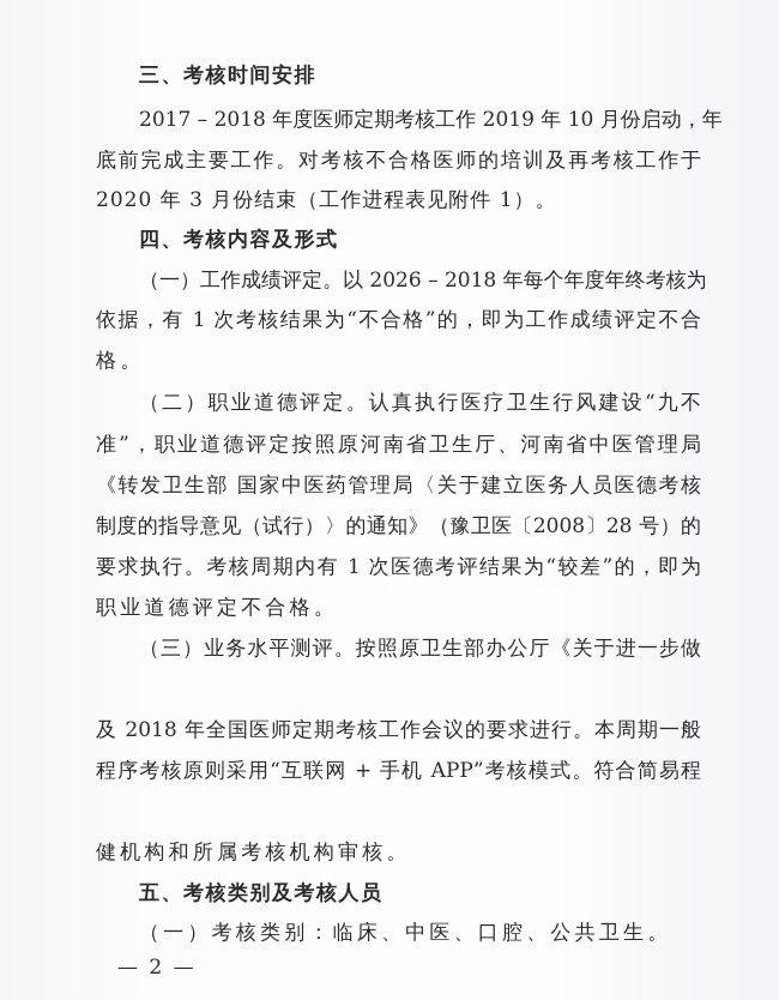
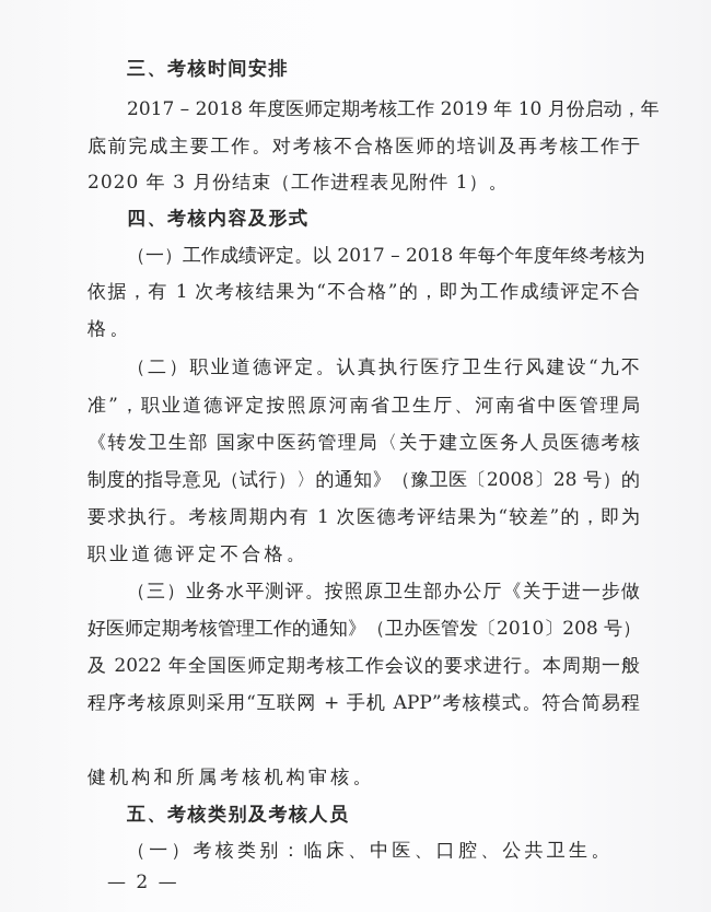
  三、考核时间安排
  2017 – 2018 年度医师定期考核工作 2019 年 10 月份启动，年
  底前完成主要工作。对考核不合格医师的培训及再考核工作于
  2020 年 3 月份结束（工作进程表见附件 1）。
  四、考核内容及形式
- （一）工作成绩评定。以 2026 – 2018 年每个年度年终考核为
+ （一）工作成绩评定。以 2017 – 2018 年每个年度年终考核为
  依据，有 1 次考核结果为“不合格”的，即为工作成绩评定不合
  格。
  （二）职业道德评定。认真执行医疗卫生行风建设“九不
  准”，职业道德评定按照原河南省卫生厅、河南省中医管理局
  《转发卫生部 国家中医药管理局〈关于建立医务人员医德考核
  制度的指导意见（试行）〉的通知》（豫卫医〔2008〕28 号）的
  要求执行。考核周期内有 1 次医德考评结果为“较差”的，即为
  职业道德评定不合格。
  （三）业务水平测评。按照原卫生部办公厅《关于进一步做
+ 好医师定期考核管理工作的通知》（卫办医管发〔2010〕208 号）
- 及 2018 年全国医师定期考核工作会议的要求进行。本周期一般
+ 及 2022 年全国医师定期考核工作会议的要求进行。本周期一般
  程序考核原则采用“互联网 + 手机 APP”考核模式。符合简易程
  健机构和所属考核机构审核。
  五、考核类别及考核人员
  （一）考核类别：临床、中医、口腔、公共卫生。
  — 2 —
